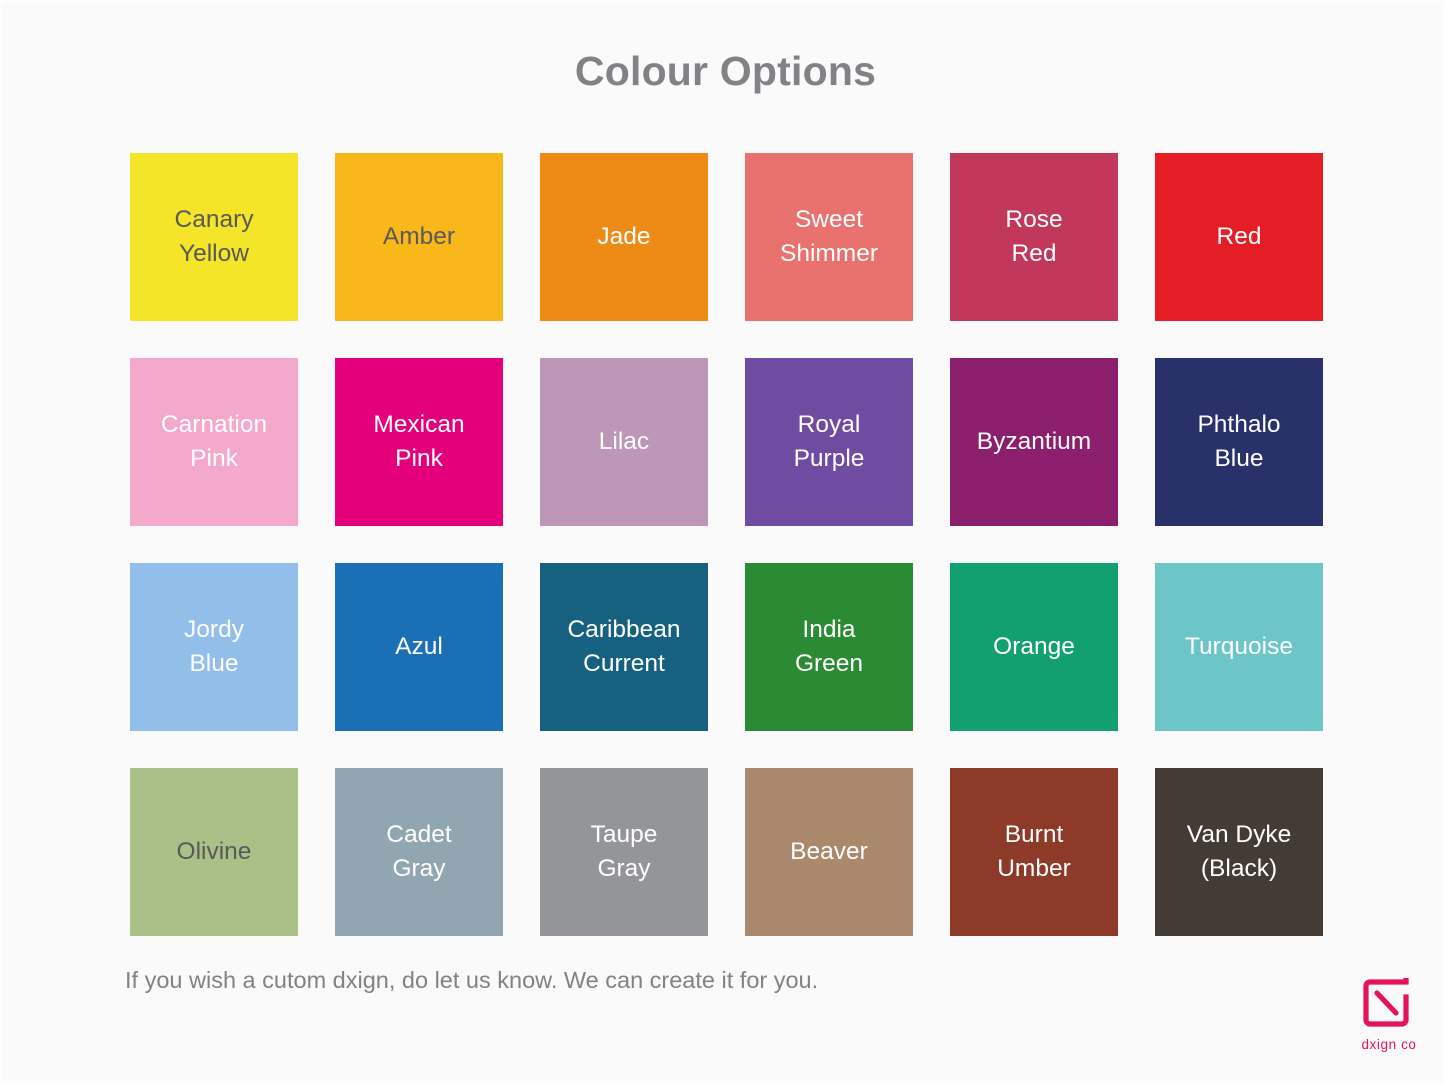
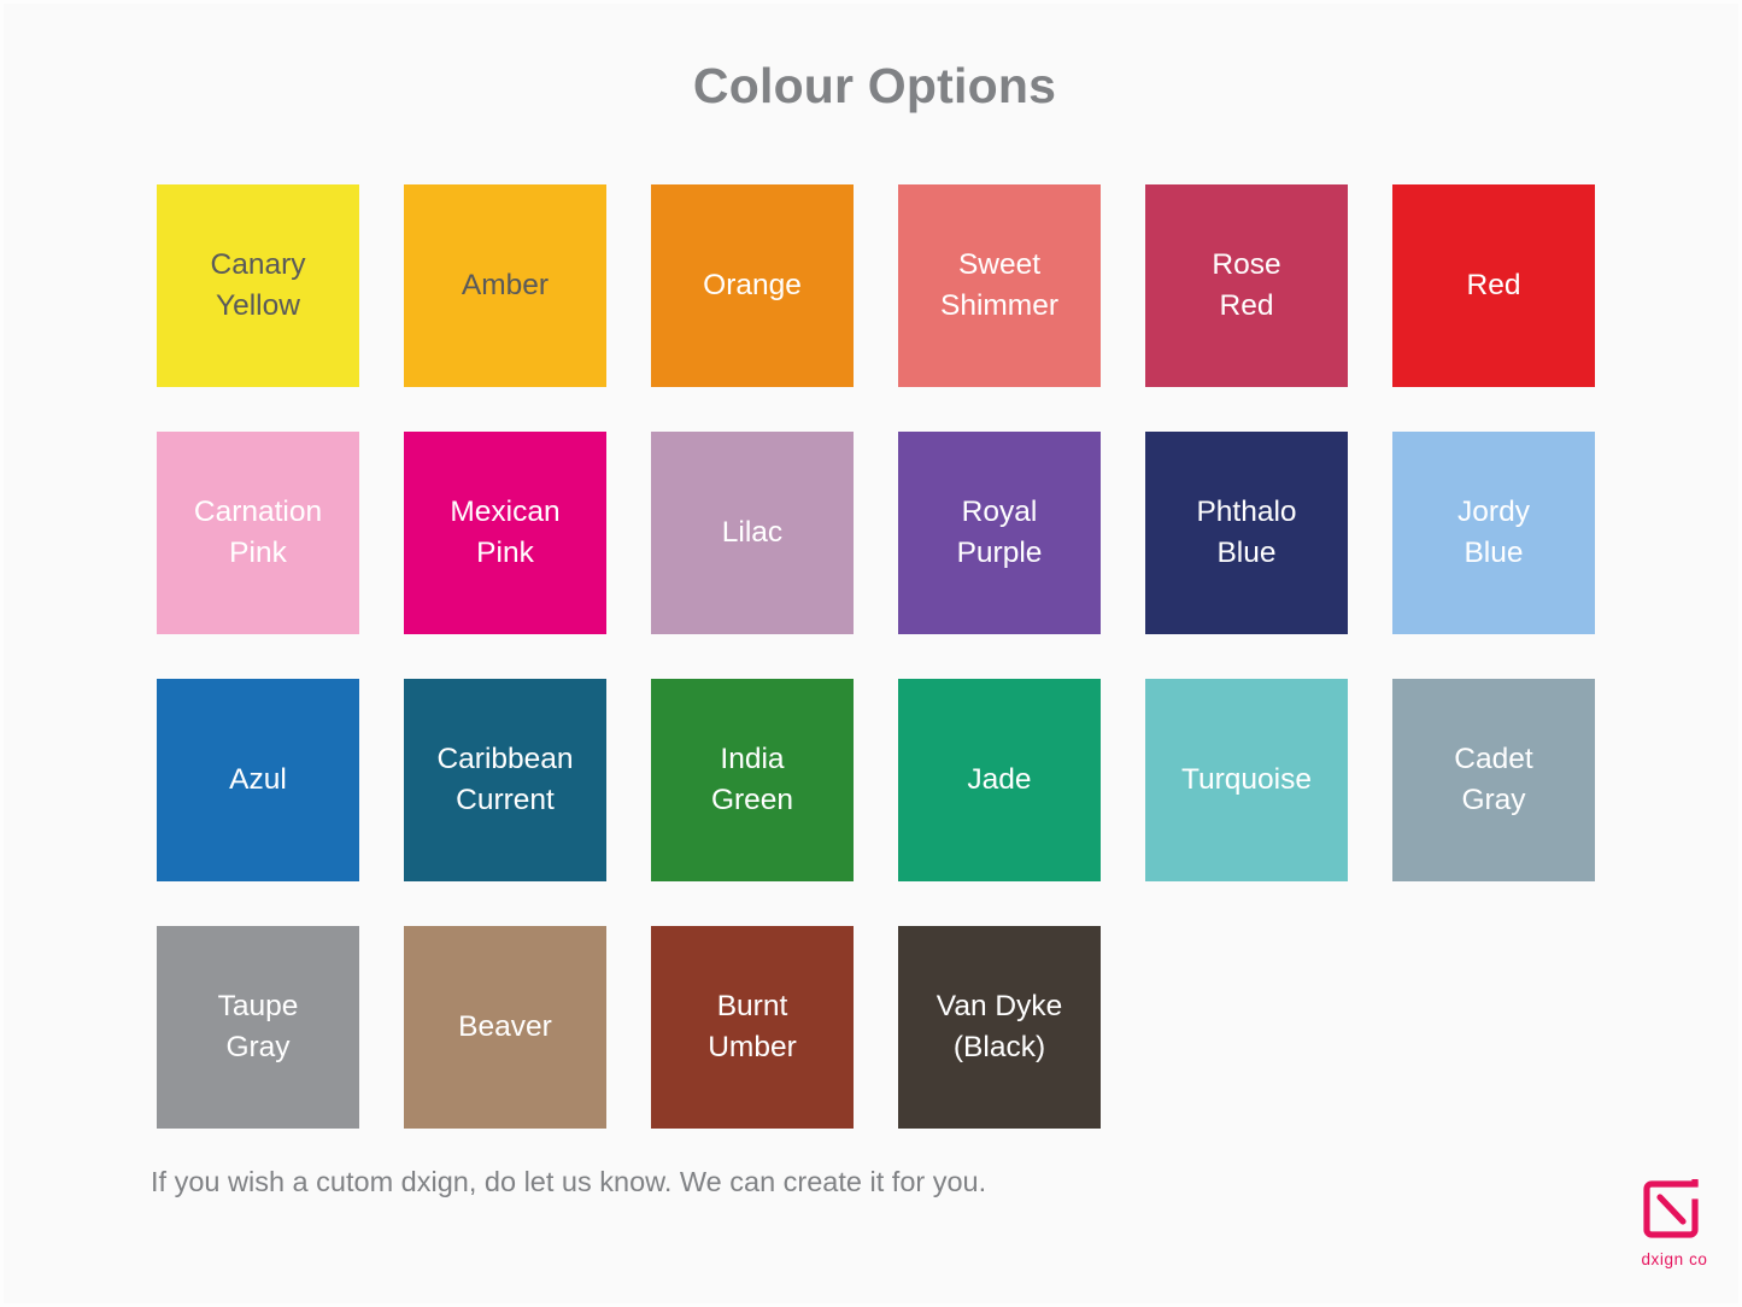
  Colour Options
  Canary
  Yellow
  Amber
- Jade
+ Orange
  Sweet
  Shimmer
  Rose
  Red
  Red
  Carnation
  Pink
  Mexican
  Pink
  Lilac
  Royal
  Purple
- Byzantium
  Phthalo
  Blue
  Jordy
  Blue
  Azul
  Caribbean
  Current
  India
  Green
- Orange
+ Jade
  Turquoise
- Olivine
  Cadet
  Gray
  Taupe
  Gray
  Beaver
  Burnt
  Umber
  Van Dyke
  (Black)
  If you wish a cutom dxign, do let us know. We can create it for you.
  dxign co
